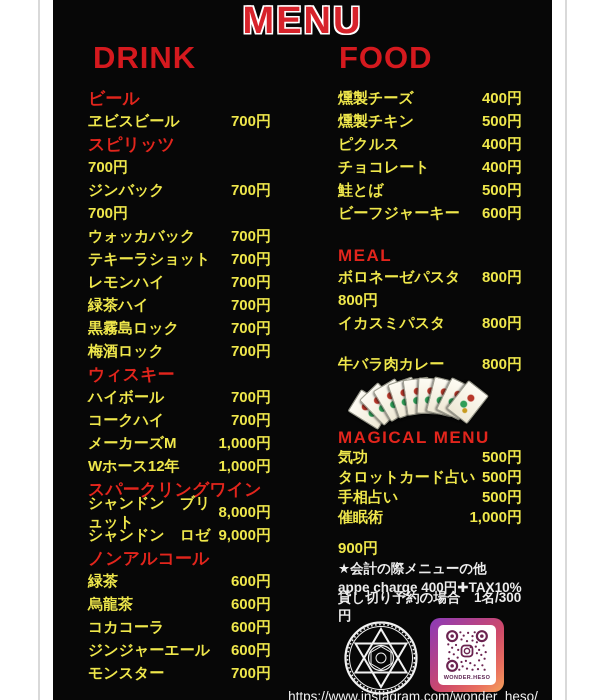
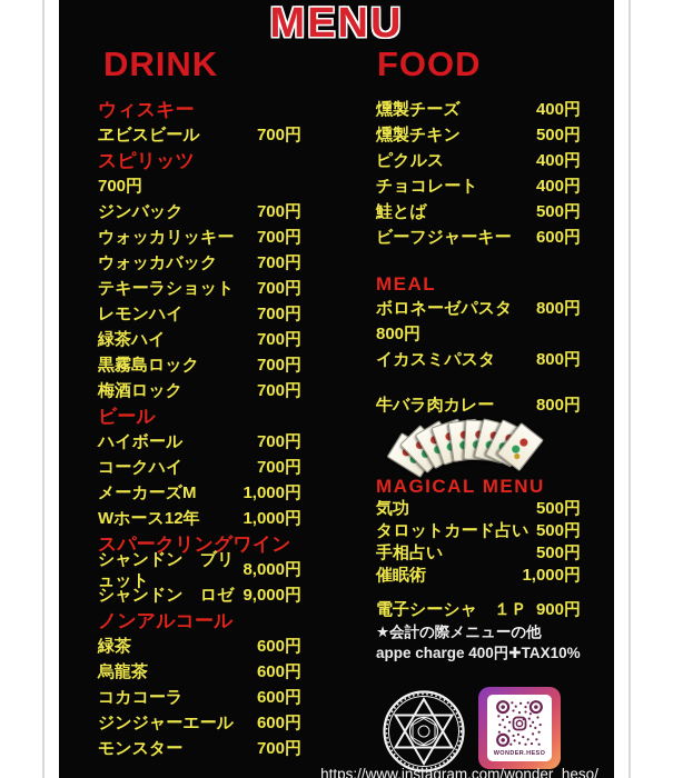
  MENU
  DRINK
  FOOD
- ビール
+ ウィスキー
  ヱビスビール
  700円
  スピリッツ
  700円
  ジンバック
  700円
+ ウォッカリッキー
  700円
  ウォッカバック
  700円
  テキーラショット
  700円
  レモンハイ
  700円
  緑茶ハイ
  700円
  黒霧島ロック
  700円
  梅酒ロック
  700円
- ウィスキー
+ ビール
  ハイボール
  700円
  コークハイ
  700円
  メーカーズM
  1,000円
  Wホース12年
  1,000円
  スパークリングワイン
  シャンドン ブリュット
  8,000円
  シャンドン ロゼ
  9,000円
  ノンアルコール
  緑茶
  600円
  烏龍茶
  600円
  コカコーラ
  600円
  ジンジャーエール
  600円
  モンスター
  700円
  燻製チーズ
  400円
  燻製チキン
  500円
  ピクルス
  400円
  チョコレート
  400円
  鮭とば
  500円
  ビーフジャーキー
  600円
  MEAL
  ボロネーゼパスタ
  800円
  800円
  イカスミパスタ
  800円
  牛バラ肉カレー
  800円
  MAGICAL MENU
  気功
  500円
  タロットカード占い
  500円
  手相占い
  500円
  催眠術
  1,000円
+ 電子シーシャ １Ｐ
  900円
  ★会計の際メニューの他
  appe charge 400円✚TAX10%
- 貸し切り予約の場合 1名/300円
  https://www.instagram.com/wonder_heso/
